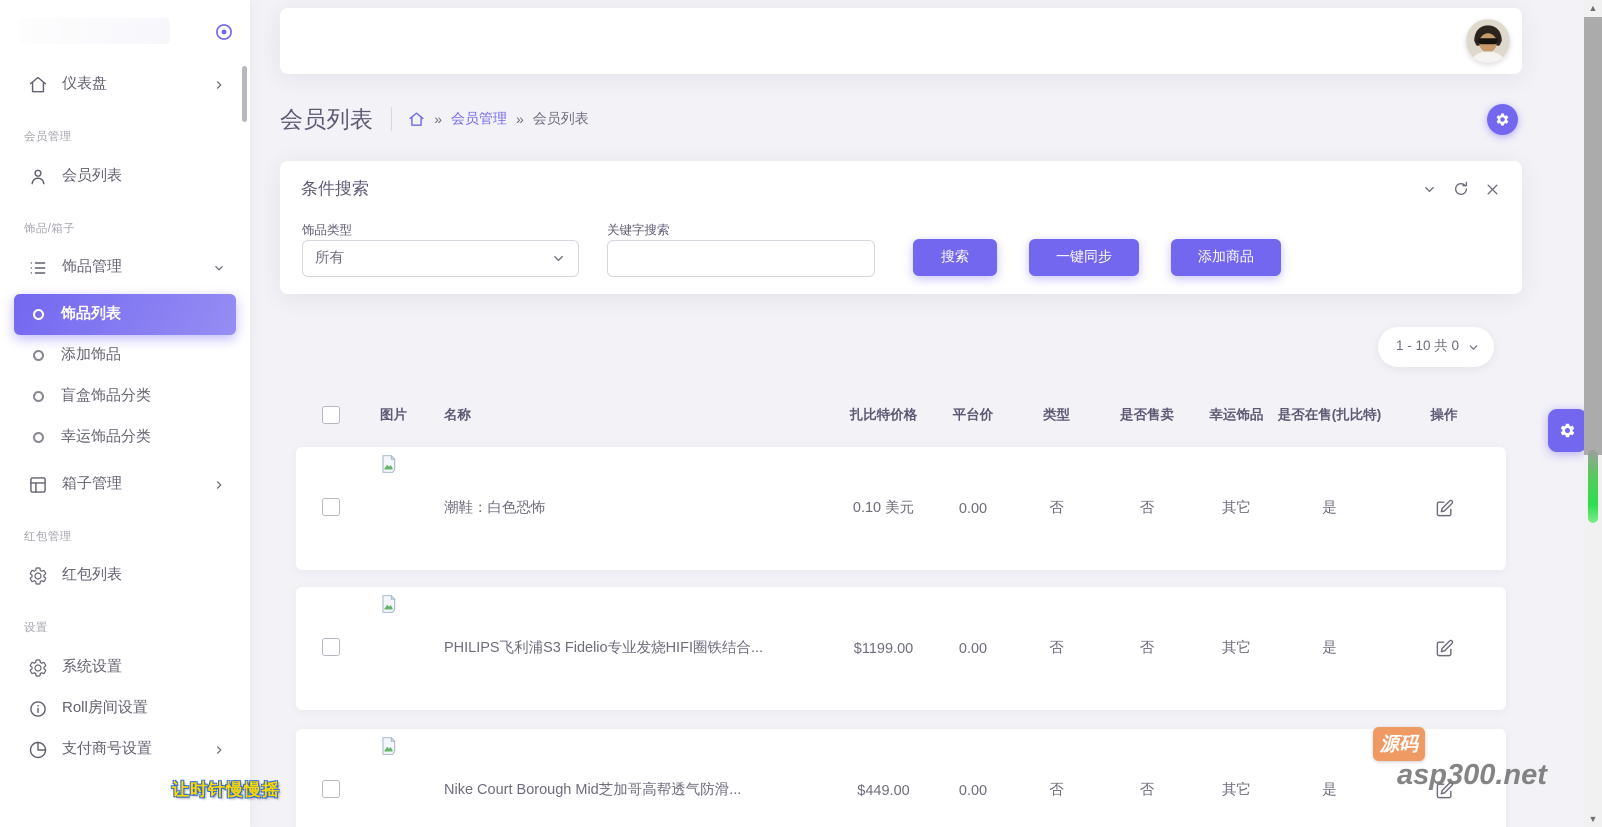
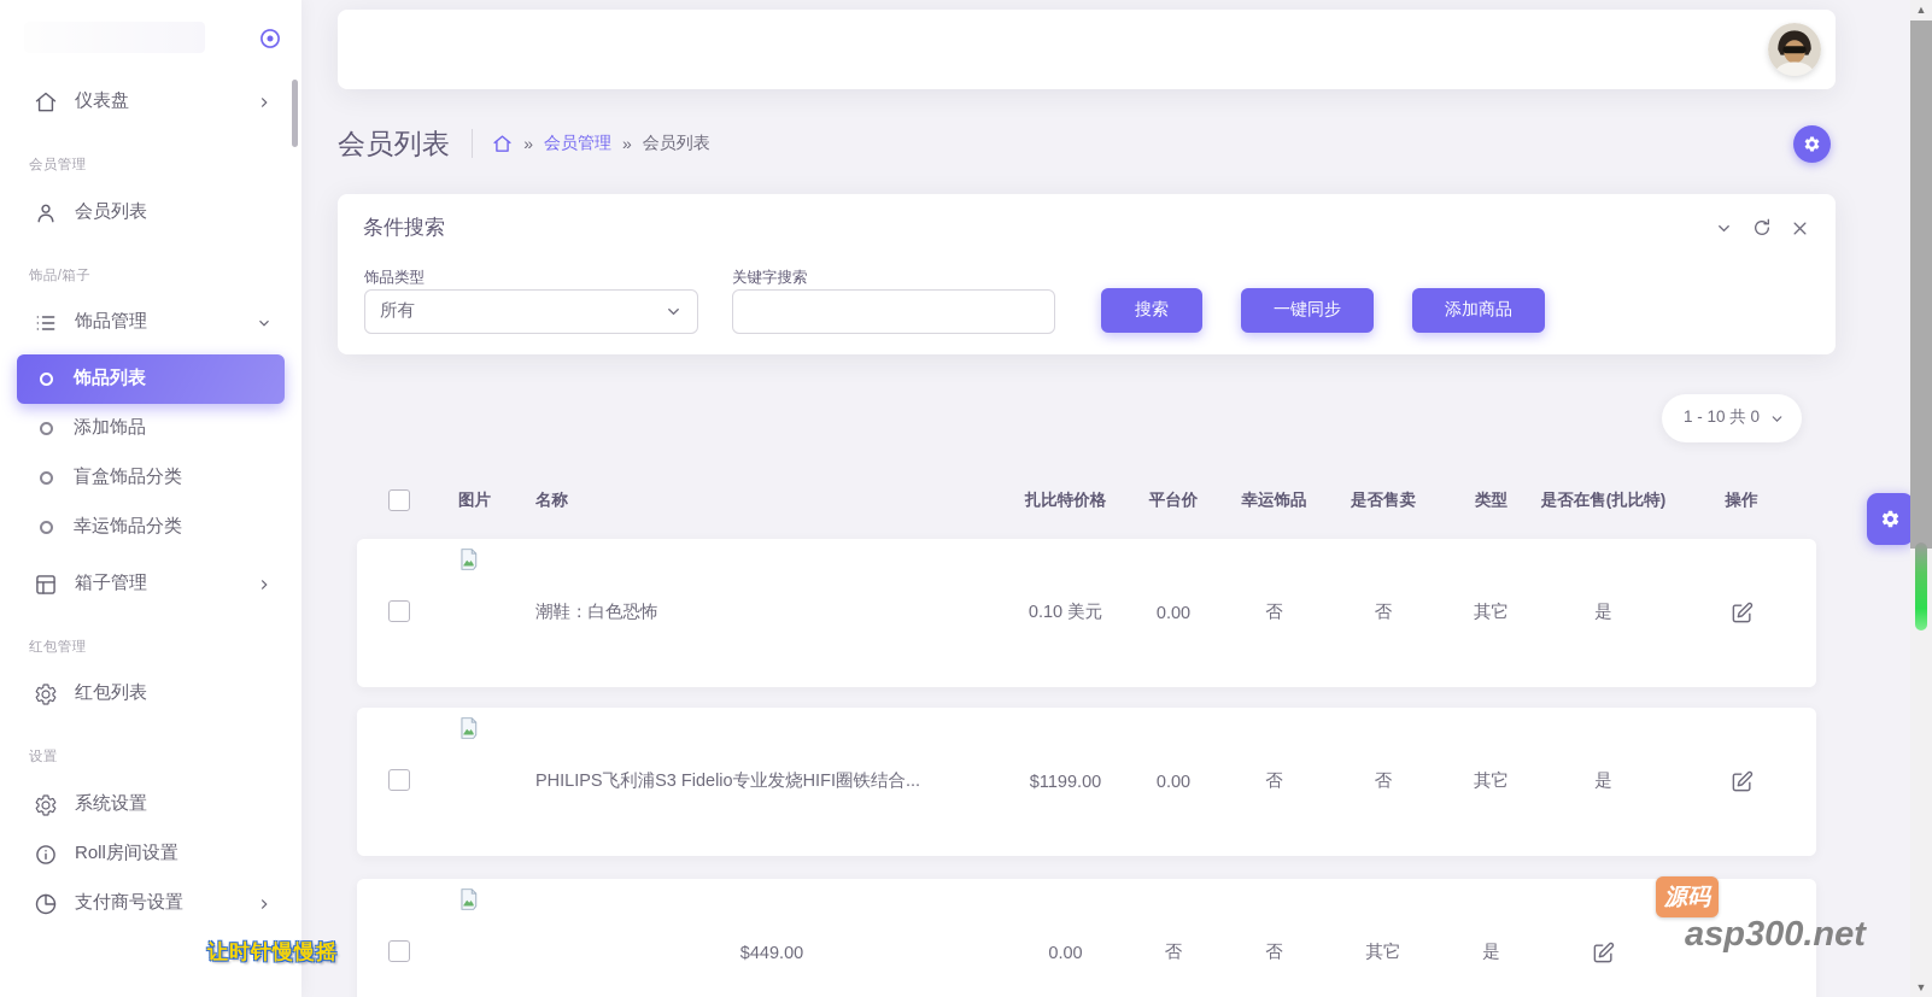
  仪表盘
  会员管理
  会员列表
  饰品/箱子
  饰品管理
  饰品列表
  添加饰品
  盲盒饰品分类
  幸运饰品分类
  箱子管理
  红包管理
  红包列表
  设置
  系统设置
  Roll房间设置
  支付商号设置
  会员列表
  »
  会员管理
  »
  会员列表
  条件搜索
  饰品类型
  所有
  关键字搜索
  搜索
  一键同步
  添加商品
  1 - 10 共 0
  图片
  名称
  扎比特价格
  平台价
- 类型
+ 幸运饰品
  是否售卖
- 幸运饰品
+ 类型
  是否在售(扎比特)
  操作
  潮鞋：白色恐怖
  0.10 美元
  0.00
  否
  否
  其它
  是
  PHILIPS飞利浦S3 Fidelio专业发烧HIFI圈铁结合...
  $1199.00
  0.00
  否
  否
  其它
  是
- Nike Court Borough Mid芝加哥高帮透气防滑...
  $449.00
  0.00
  否
  否
  其它
  是
  ▲
  ▼
  让时针慢慢摇
  源码
  asp300.net
